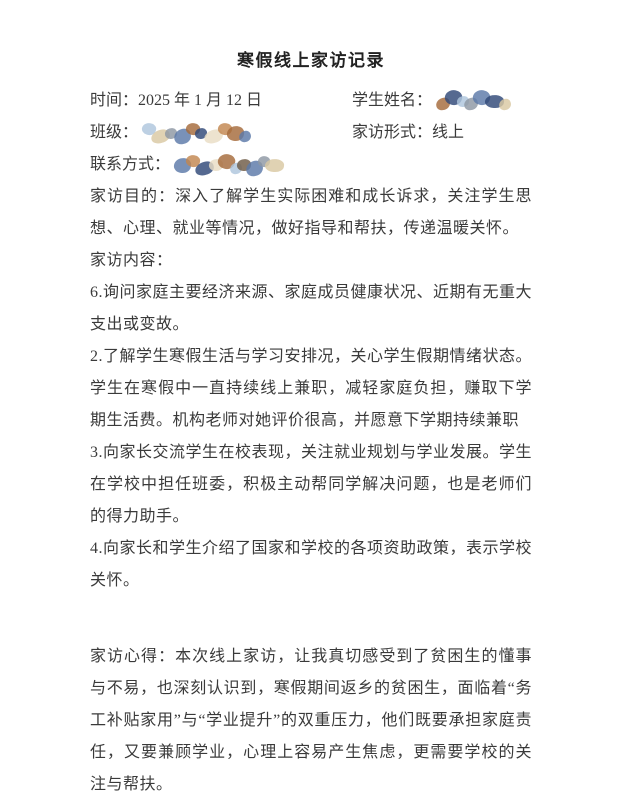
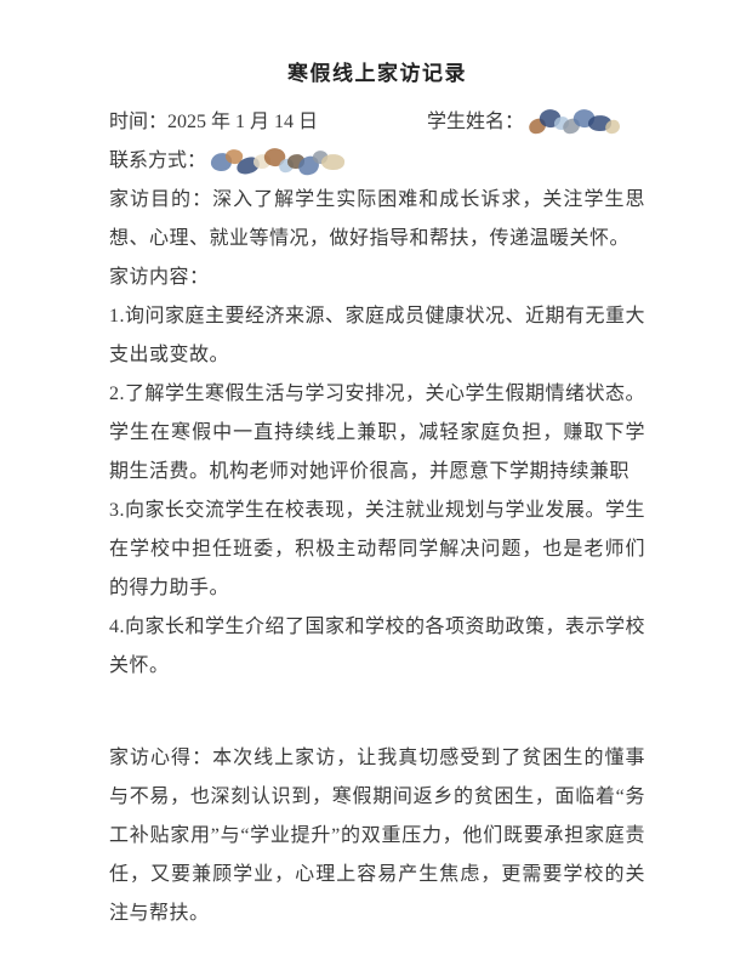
  寒假线上家访记录
- 时间：2025 年 1 月 12 日
+ 时间：2025 年 1 月 14 日
  学生姓名：
- 班级：
- 家访形式：线上
  联系方式：
  家访目的：深入了解学生实际困难和成长诉求，关注学生思想、心理、就业等情况，做好指导和帮扶，传递温暖关怀。
  家访内容：
- 6.询问家庭主要经济来源、家庭成员健康状况、近期有无重大支出或变故。
+ 1.询问家庭主要经济来源、家庭成员健康状况、近期有无重大支出或变故。
  2.了解学生寒假生活与学习安排况，关心学生假期情绪状态。学生在寒假中一直持续线上兼职，减轻家庭负担，赚取下学期生活费。机构老师对她评价很高，并愿意下学期持续兼职
  3.向家长交流学生在校表现，关注就业规划与学业发展。学生在学校中担任班委，积极主动帮同学解决问题，也是老师们的得力助手。
  4.向家长和学生介绍了国家和学校的各项资助政策，表示学校关怀。
  家访心得：本次线上家访，让我真切感受到了贫困生的懂事与不易，也深刻认识到，寒假期间返乡的贫困生，面临着“务工补贴家用”与“学业提升”的双重压力，他们既要承担家庭责任，又要兼顾学业，心理上容易产生焦虑，更需要学校的关注与帮扶。
